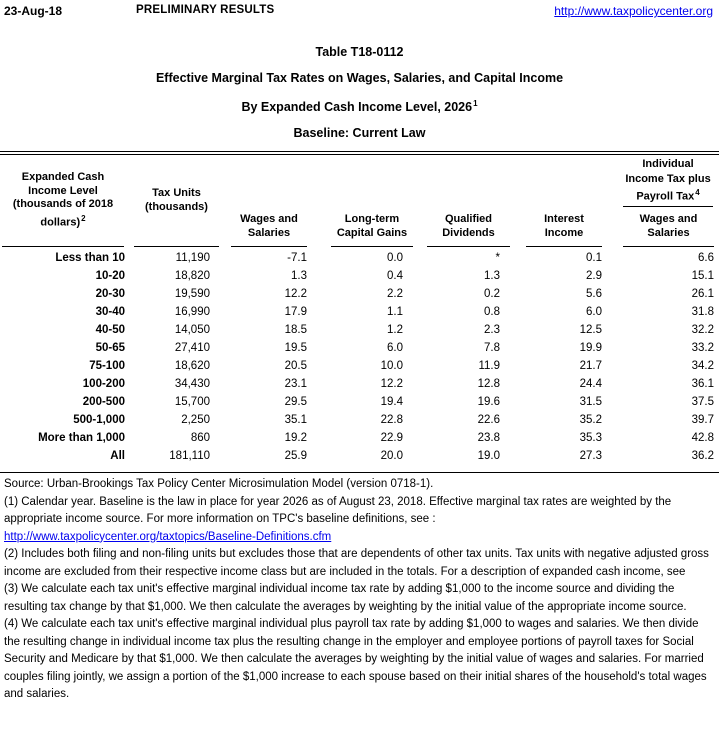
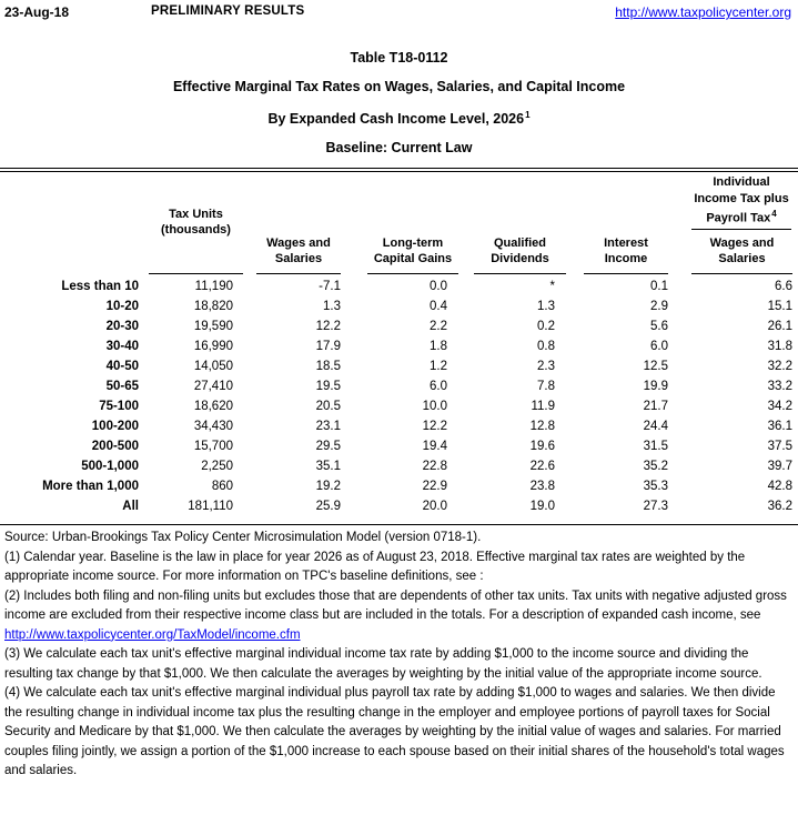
  23-Aug-18
  PRELIMINARY RESULTS
  http://www.taxpolicycenter.org
  Table T18-0112
  Effective Marginal Tax Rates on Wages, Salaries, and Capital Income
  By Expanded Cash Income Level, 20261
  Baseline: Current Law
- Expanded Cash
- Income Level
- (thousands of 2018
- dollars)2
  Tax Units
  (thousands)
  Individual
  Income Tax plus
  Payroll Tax4
  Wages and
  Salaries
  Long-term
  Capital Gains
  Qualified
  Dividends
  Interest
  Income
  Wages and
  Salaries
  Less than 10
  11,190
  -7.1
  0.0
  *
  0.1
  6.6
  10-20
  18,820
  1.3
  0.4
  1.3
  2.9
  15.1
  20-30
  19,590
  12.2
  2.2
  0.2
  5.6
  26.1
  30-40
  16,990
  17.9
- 1.1
+ 1.8
  0.8
  6.0
  31.8
  40-50
  14,050
  18.5
  1.2
  2.3
  12.5
  32.2
  50-65
  27,410
  19.5
  6.0
  7.8
  19.9
  33.2
  75-100
  18,620
  20.5
  10.0
  11.9
  21.7
  34.2
  100-200
  34,430
  23.1
  12.2
  12.8
  24.4
  36.1
  200-500
  15,700
  29.5
  19.4
  19.6
  31.5
  37.5
  500-1,000
  2,250
  35.1
  22.8
  22.6
  35.2
  39.7
  More than 1,000
  860
  19.2
  22.9
  23.8
  35.3
  42.8
  All
  181,110
  25.9
  20.0
  19.0
  27.3
  36.2
  Source: Urban-Brookings Tax Policy Center Microsimulation Model (version 0718-1).
  (1) Calendar year. Baseline is the law in place for year 2026 as of August 23, 2018. Effective marginal tax rates are weighted by the appropriate income source. For more information on TPC's baseline definitions, see :
- http://www.taxpolicycenter.org/taxtopics/Baseline-Definitions.cfm
  (2) Includes both filing and non-filing units but excludes those that are dependents of other tax units. Tax units with negative adjusted gross income are excluded from their respective income class but are included in the totals. For a description of expanded cash income, see
+ http://www.taxpolicycenter.org/TaxModel/income.cfm
  (3) We calculate each tax unit's effective marginal individual income tax rate by adding $1,000 to the income source and dividing the resulting tax change by that $1,000. We then calculate the averages by weighting by the initial value of the appropriate income source.
  (4) We calculate each tax unit's effective marginal individual plus payroll tax rate by adding $1,000 to wages and salaries. We then divide the resulting change in individual income tax plus the resulting change in the employer and employee portions of payroll taxes for Social Security and Medicare by that $1,000. We then calculate the averages by weighting by the initial value of wages and salaries. For married couples filing jointly, we assign a portion of the $1,000 increase to each spouse based on their initial shares of the household's total wages and salaries.
